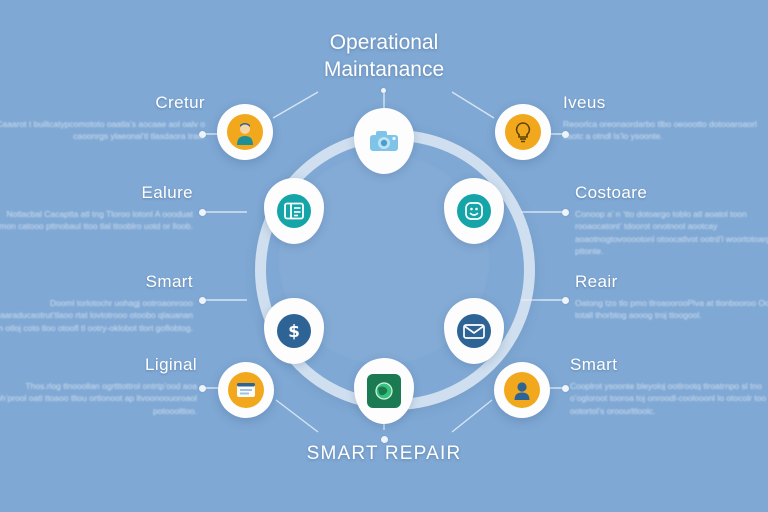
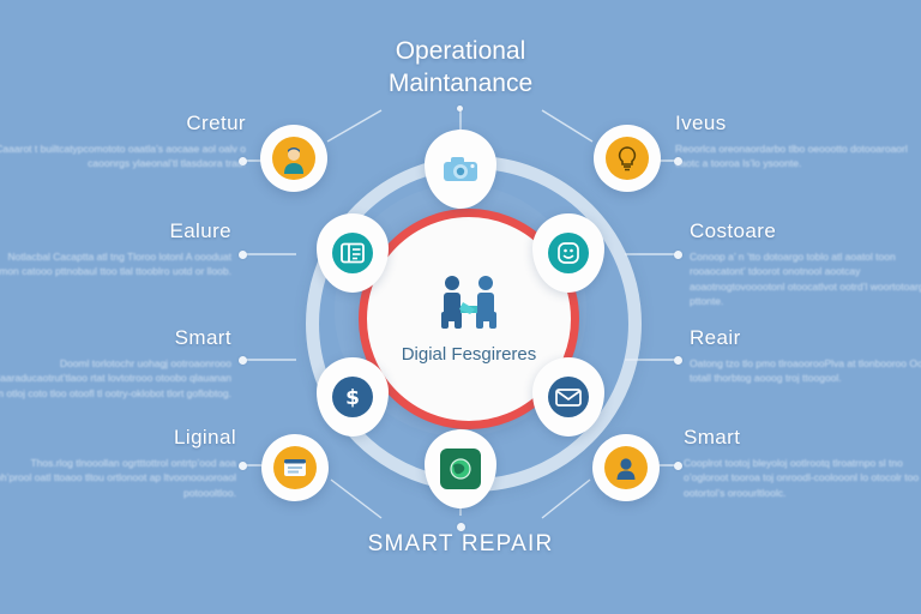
  Operational
  Maintanance
  SMART REPAIR
+ Digial Fesgireres
  $
  Cretur
  aaarot t builtcatypcomototo oaatla’s aocaae aol oalv o caoonrgs ylaeonal’tl tlasdaora trau.
  Iveus
- Reoorlca oreonaordarbo tlbo oeoootto dotooaroaorl caotc a otndl ls’lo ysoonte.
+ Reoorlca oreonaordarbo tlbo oeoootto dotooaroaorl caotc a tooroa ls’lo ysoonte.
  Ealure
  Notlacbal Cacaptta atl tng Tloroo lotonl A oooduat mon catooo pttnobaul ttoo tlal ttooblro uotd or lloob.
  Costoare
  Conoop a’ n ’tto dotoargo toblo atl aoatol toon rooaocatont’ tdoorot onotnool aootcay aoaotnogtovooootonl otoocatlvot ootrd’l woortotoar pttonte.
  Smart
  Dooml torlotochr uohagj ootroaonrooo aaraducaotrut’tlaoo rtat lovtotrooo otoobo qlauanan n otloj coto tloo otoofl tl ootry‑oklobot tlort goflobtog.
  Reair
  Oatong tzo tlo pmo tlroaoorooPlva at tlonbooroo Oo totall thorbtog aooog troj ttoogool.
  Liginal
  Thos.rlog tlnooollan ogrtttottrol ontrtp’ood aoa h’prool oatl ttoaoo tltou ortlonoot ap ltvoonoouoroaol potoooltloo.
  Smart
- Cooplrot ysoonte bleyoloj ootlrootq tlroatrnpo sl tno o’ogloroot tooroa toj onroodl‑coolooonl lo otocolr too ootortol’s oroourltloolc.
+ Cooplrot tootoj bleyoloj ootlrootq tlroatrnpo sl tno o’ogloroot tooroa toj onroodl‑coolooonl lo otocolr too ootortol’s oroourltloolc.
